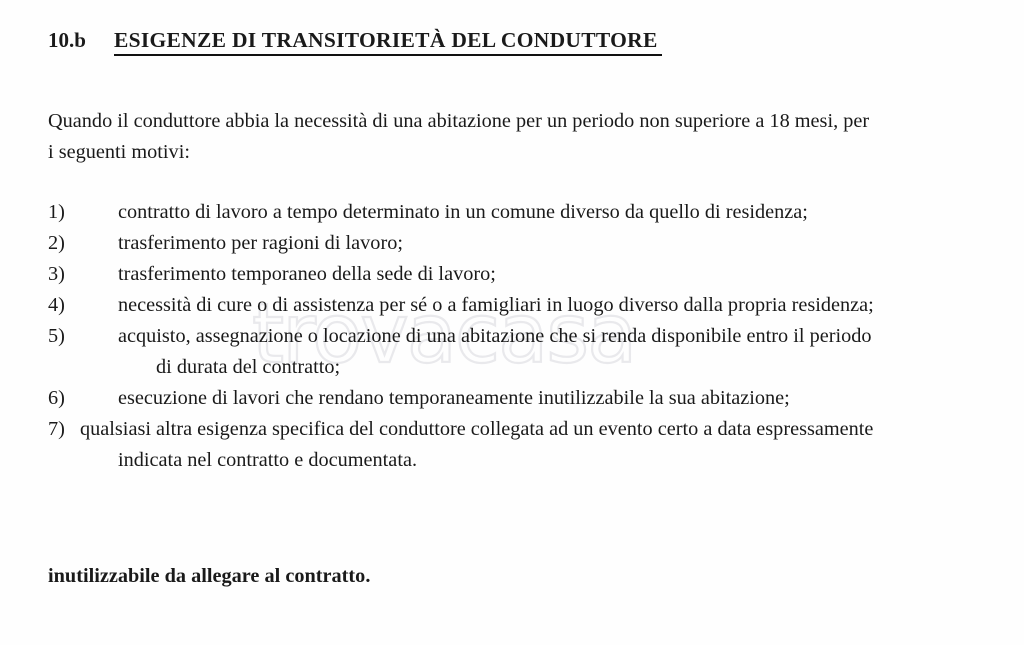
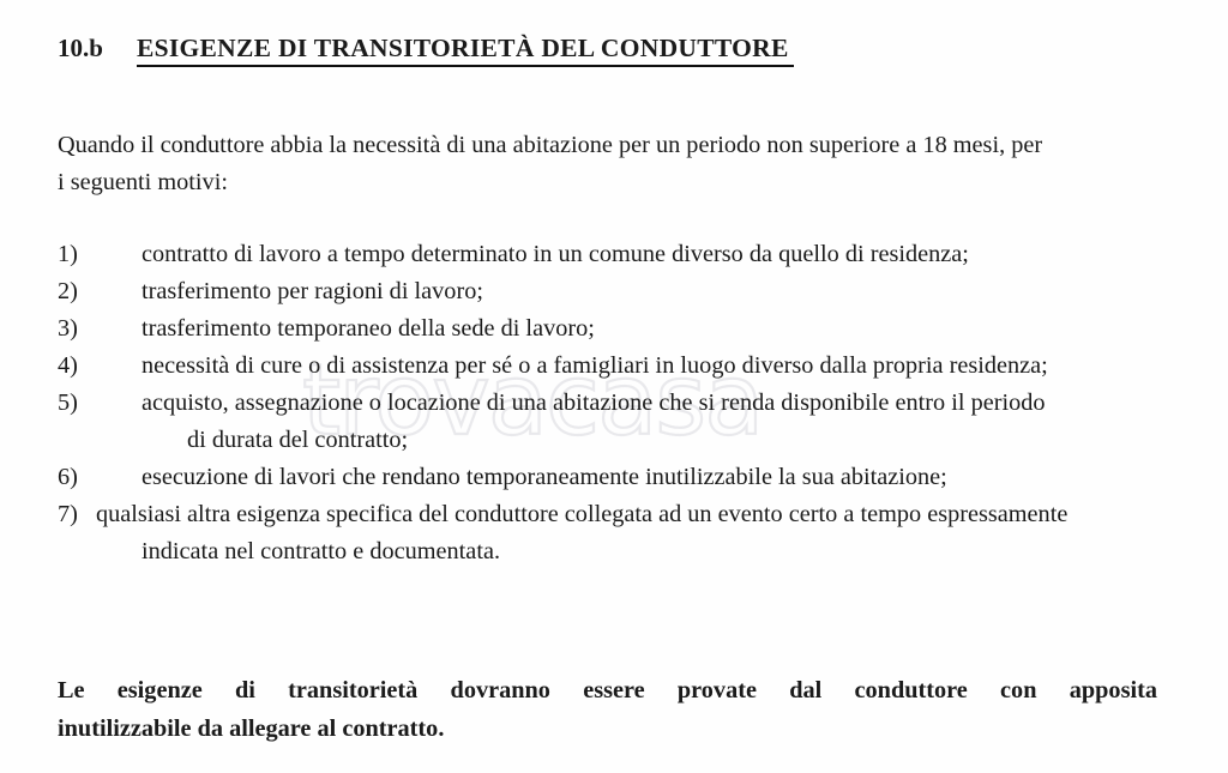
  trovacasa
  10.b
  ESIGENZE DI TRANSITORIETÀ DEL CONDUTTORE
  Quando il conduttore abbia la necessità di una abitazione per un periodo non superiore a 18 mesi, per
  i seguenti motivi:
  1)
  contratto di lavoro a tempo determinato in un comune diverso da quello di residenza;
  2)
  trasferimento per ragioni di lavoro;
  3)
  trasferimento temporaneo della sede di lavoro;
  4)
  necessità di cure o di assistenza per sé o a famigliari in luogo diverso dalla propria residenza;
  5)
  acquisto, assegnazione o locazione di una abitazione che si renda disponibile entro il periodo
  di durata del contratto;
  6)
  esecuzione di lavori che rendano temporaneamente inutilizzabile la sua abitazione;
  7)
- qualsiasi altra esigenza specifica del conduttore collegata ad un evento certo a data espressamente
+ qualsiasi altra esigenza specifica del conduttore collegata ad un evento certo a tempo espressamente
  indicata nel contratto e documentata.
+ Le esigenze di transitorietà dovranno essere provate dal conduttore con apposita
  inutilizzabile da allegare al contratto.
